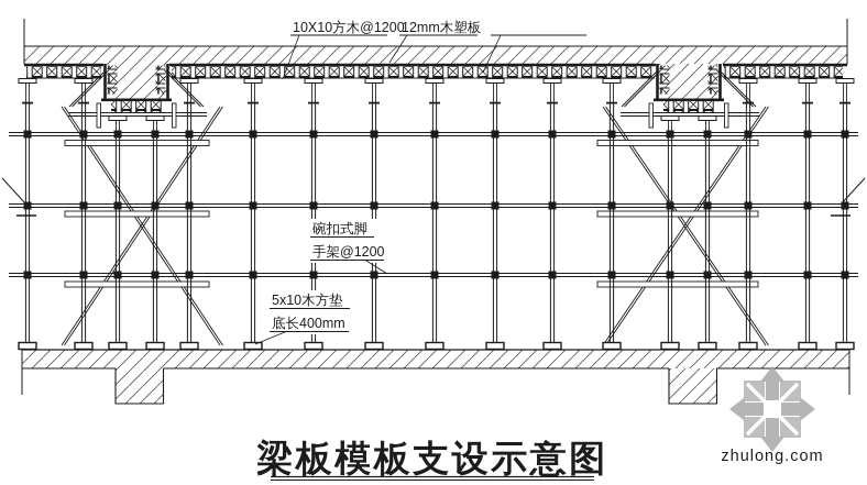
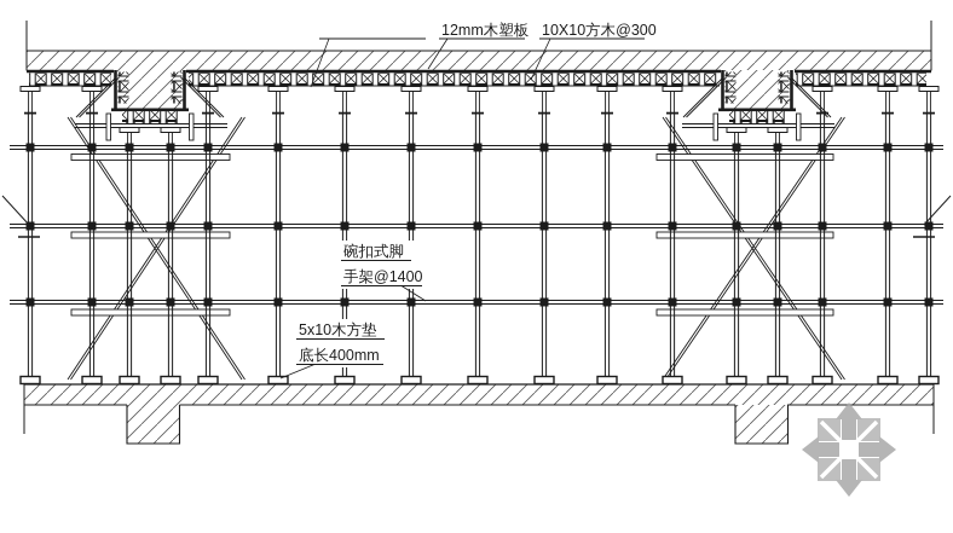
- 10X10方木@1200
  12mm木塑板
+ 10X10方木@300
  碗扣式脚
- 手架@1200
+ 手架@1400
  5x10木方垫
  底长400mm
- 梁板模板支设示意图
- zhulong.com
